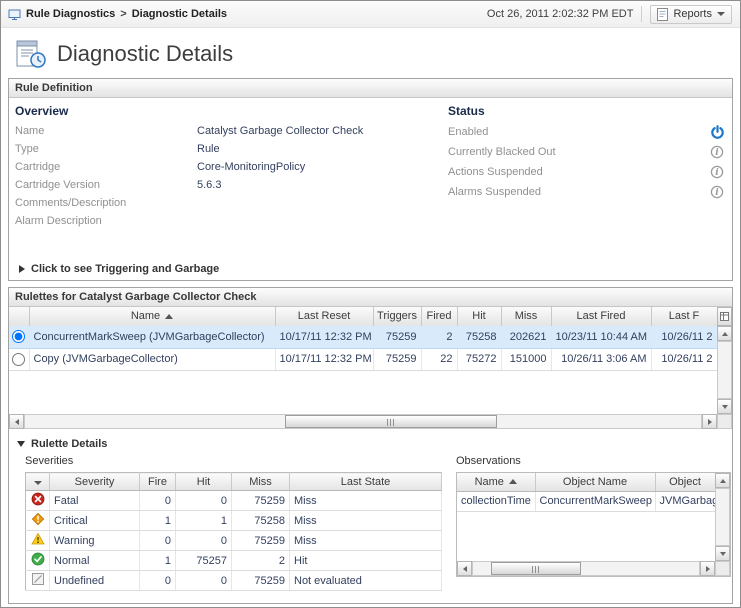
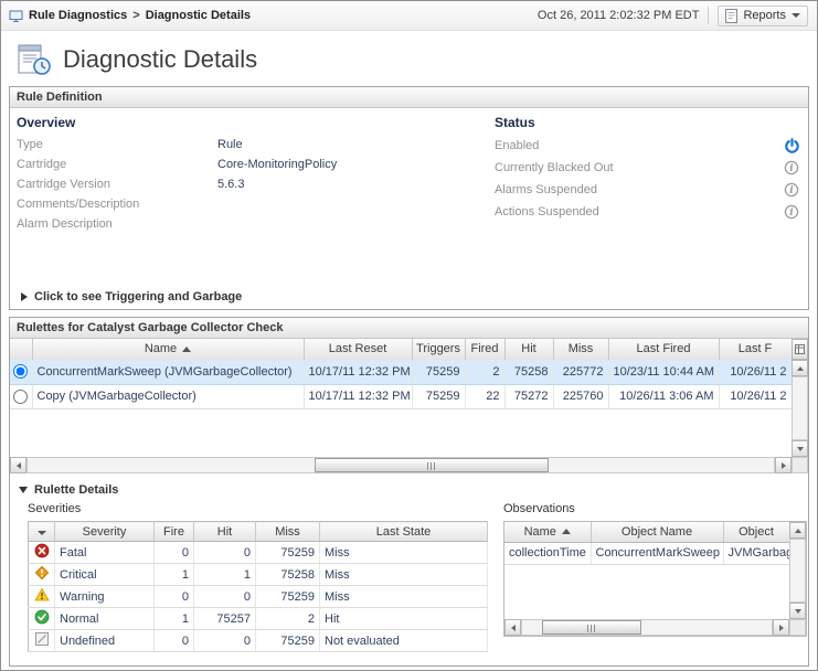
  Rule Diagnostics
  >
  Diagnostic Details
  Oct 26, 2011 2:02:32 PM EDT
  Reports
  Diagnostic Details
  Rule Definition
  Overview
- Name
- Catalyst Garbage Collector Check
  Type
  Rule
  Cartridge
  Core-MonitoringPolicy
  Cartridge Version
  5.6.3
  Comments/Description
  Alarm Description
  Status
  Enabled
  Currently Blacked Out
  i
- Actions Suspended
+ Alarms Suspended
  i
- Alarms Suspended
+ Actions Suspended
  i
  Click to see Triggering and Garbage
  Rulettes for Catalyst Garbage Collector Check
  	Name	Last Reset	Triggers	Fired	Hit	Miss	Last Fired	Last F
- 	ConcurrentMarkSweep (JVMGarbageCollector)	10/17/11 12:32 PM	75259	2	75258	202621	10/23/11 10:44 AM	10/26/11 2
+ 	ConcurrentMarkSweep (JVMGarbageCollector)	10/17/11 12:32 PM	75259	2	75258	225772	10/23/11 10:44 AM	10/26/11 2
- 	Copy (JVMGarbageCollector)	10/17/11 12:32 PM	75259	22	75272	151000	10/26/11 3:06 AM	10/26/11 2
+ 	Copy (JVMGarbageCollector)	10/17/11 12:32 PM	75259	22	75272	225760	10/26/11 3:06 AM	10/26/11 2
  Rulette Details
  Severities
  	Severity	Fire	Hit	Miss	Last State
  	Fatal	0	0	75259	Miss
  	Critical	1	1	75258	Miss
  	Warning	0	0	75259	Miss
  	Normal	1	75257	2	Hit
  	Undefined	0	0	75259	Not evaluated
  Observations
  Name	Object Name	Object
  collectionTime	ConcurrentMarkSweep	JVMGarba
